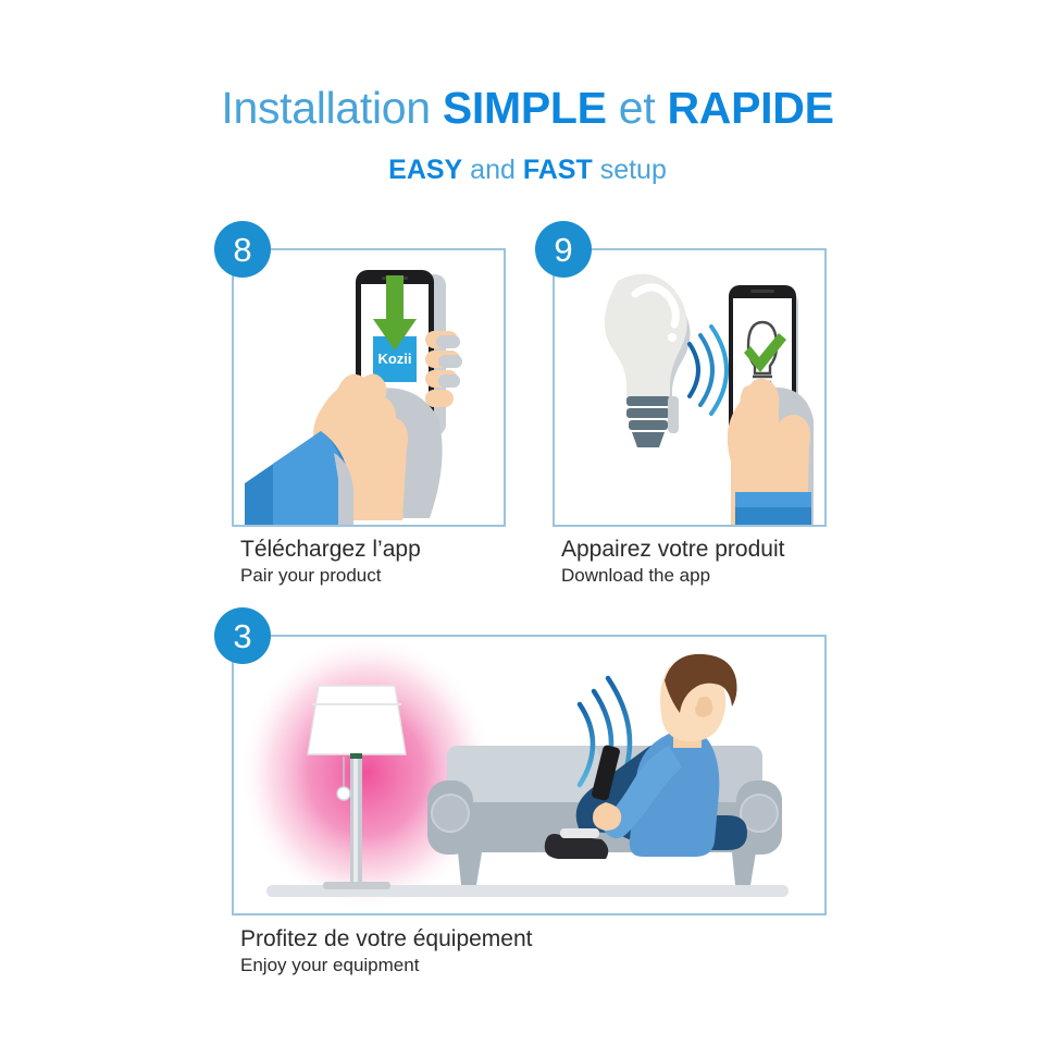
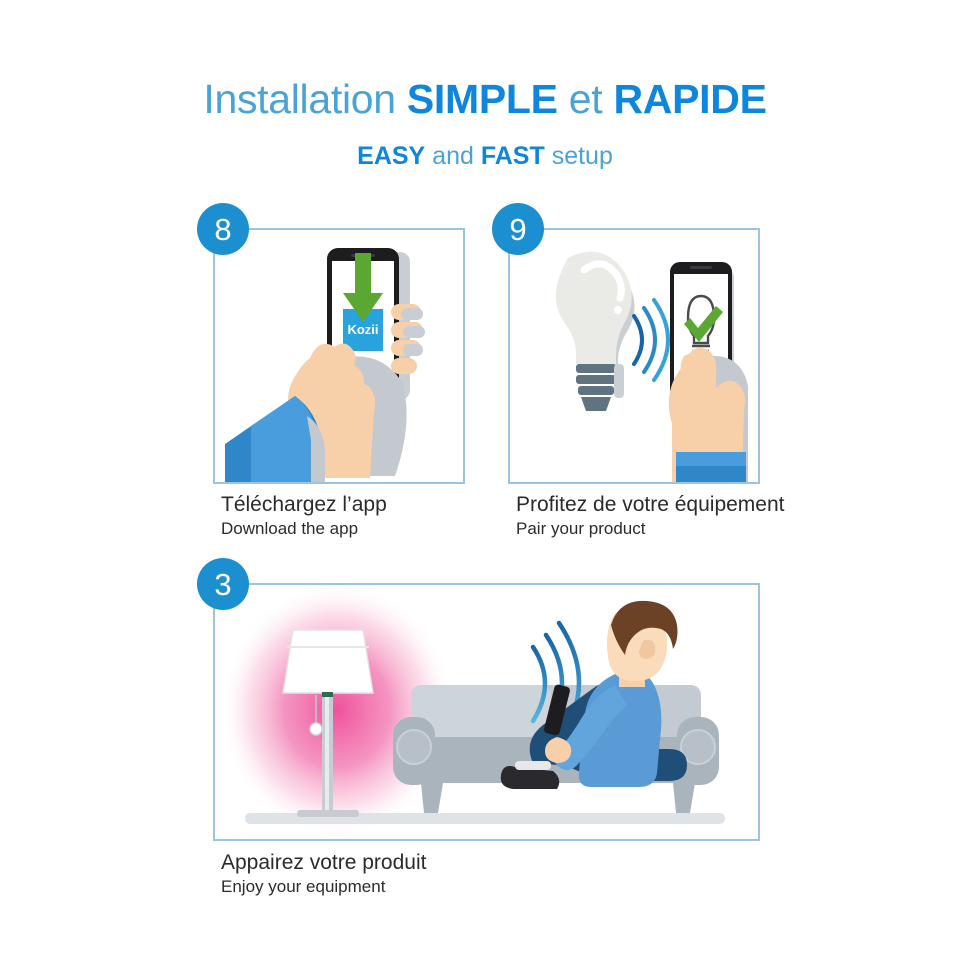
  Installation SIMPLE et RAPIDE
  EASY and FAST setup
  Kozii
  8
  Téléchargez l’app
- Pair your product
+ Download the app
  9
- Appairez votre produit
+ Profitez de votre équipement
- Download the app
+ Pair your product
  3
- Profitez de votre équipement
+ Appairez votre produit
  Enjoy your equipment
